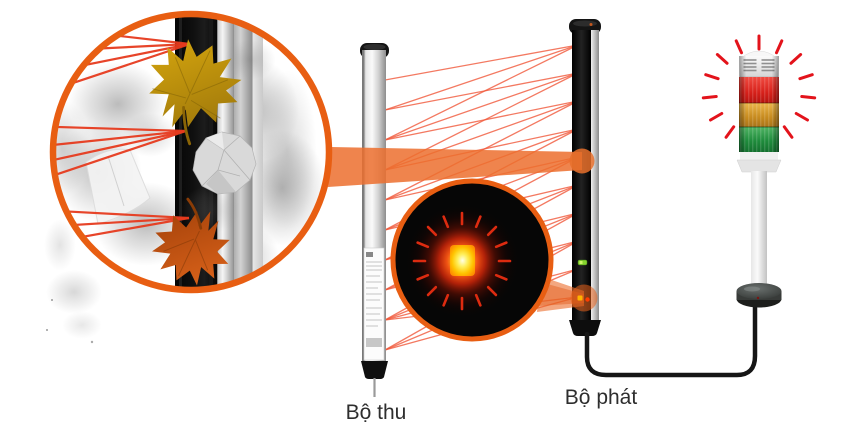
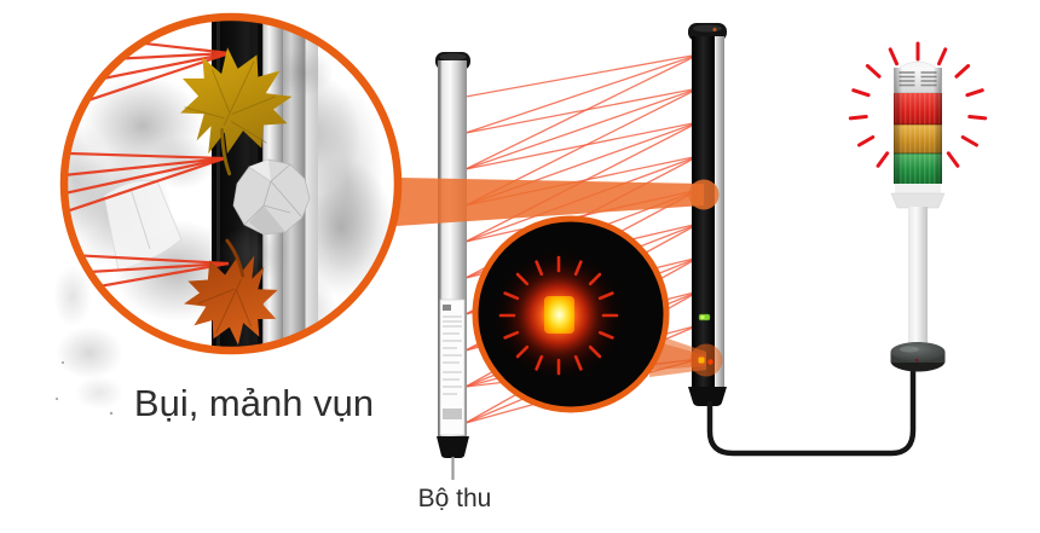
+ Bụi, mảnh vụn
  Bộ thu
- Bộ phát
